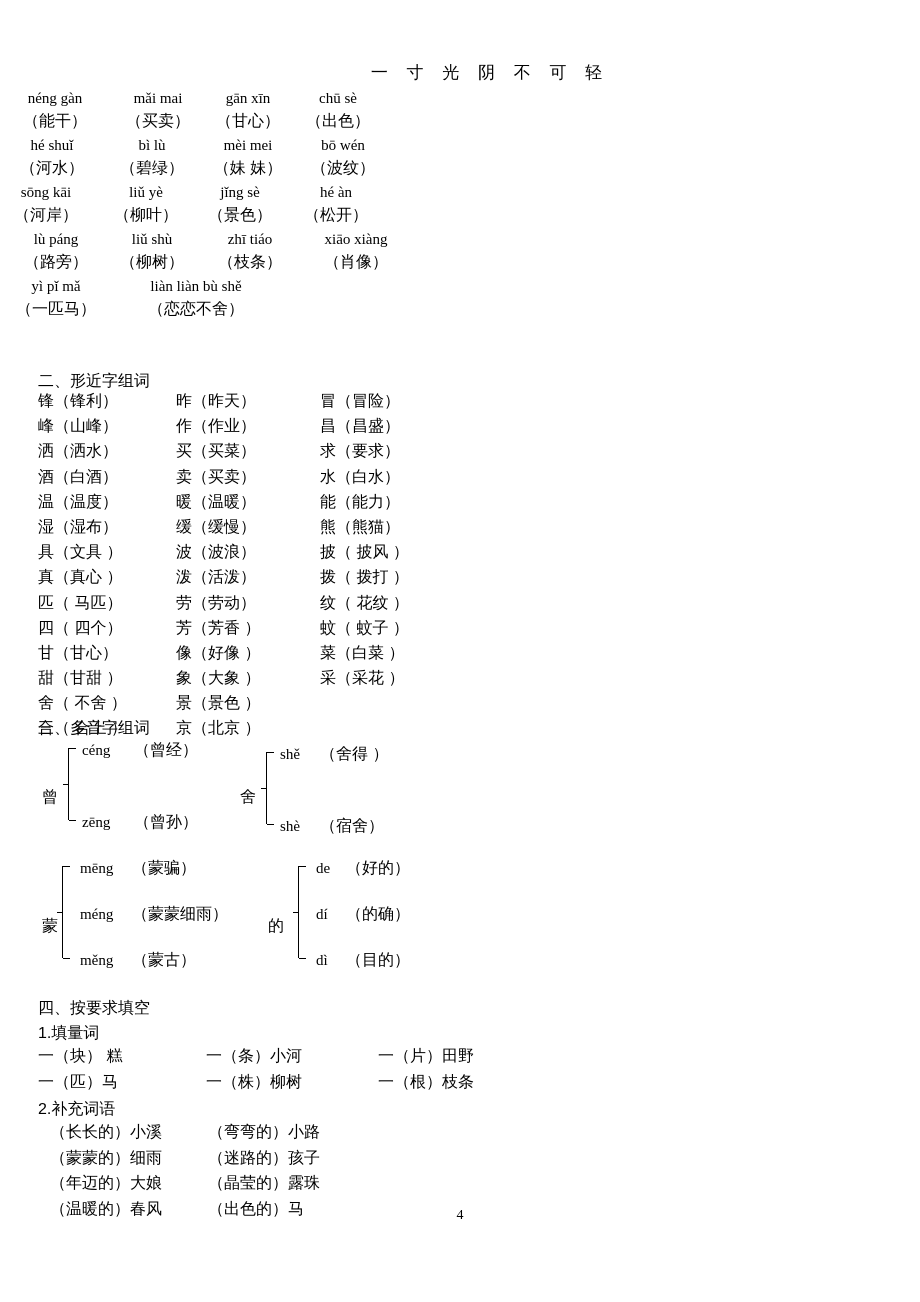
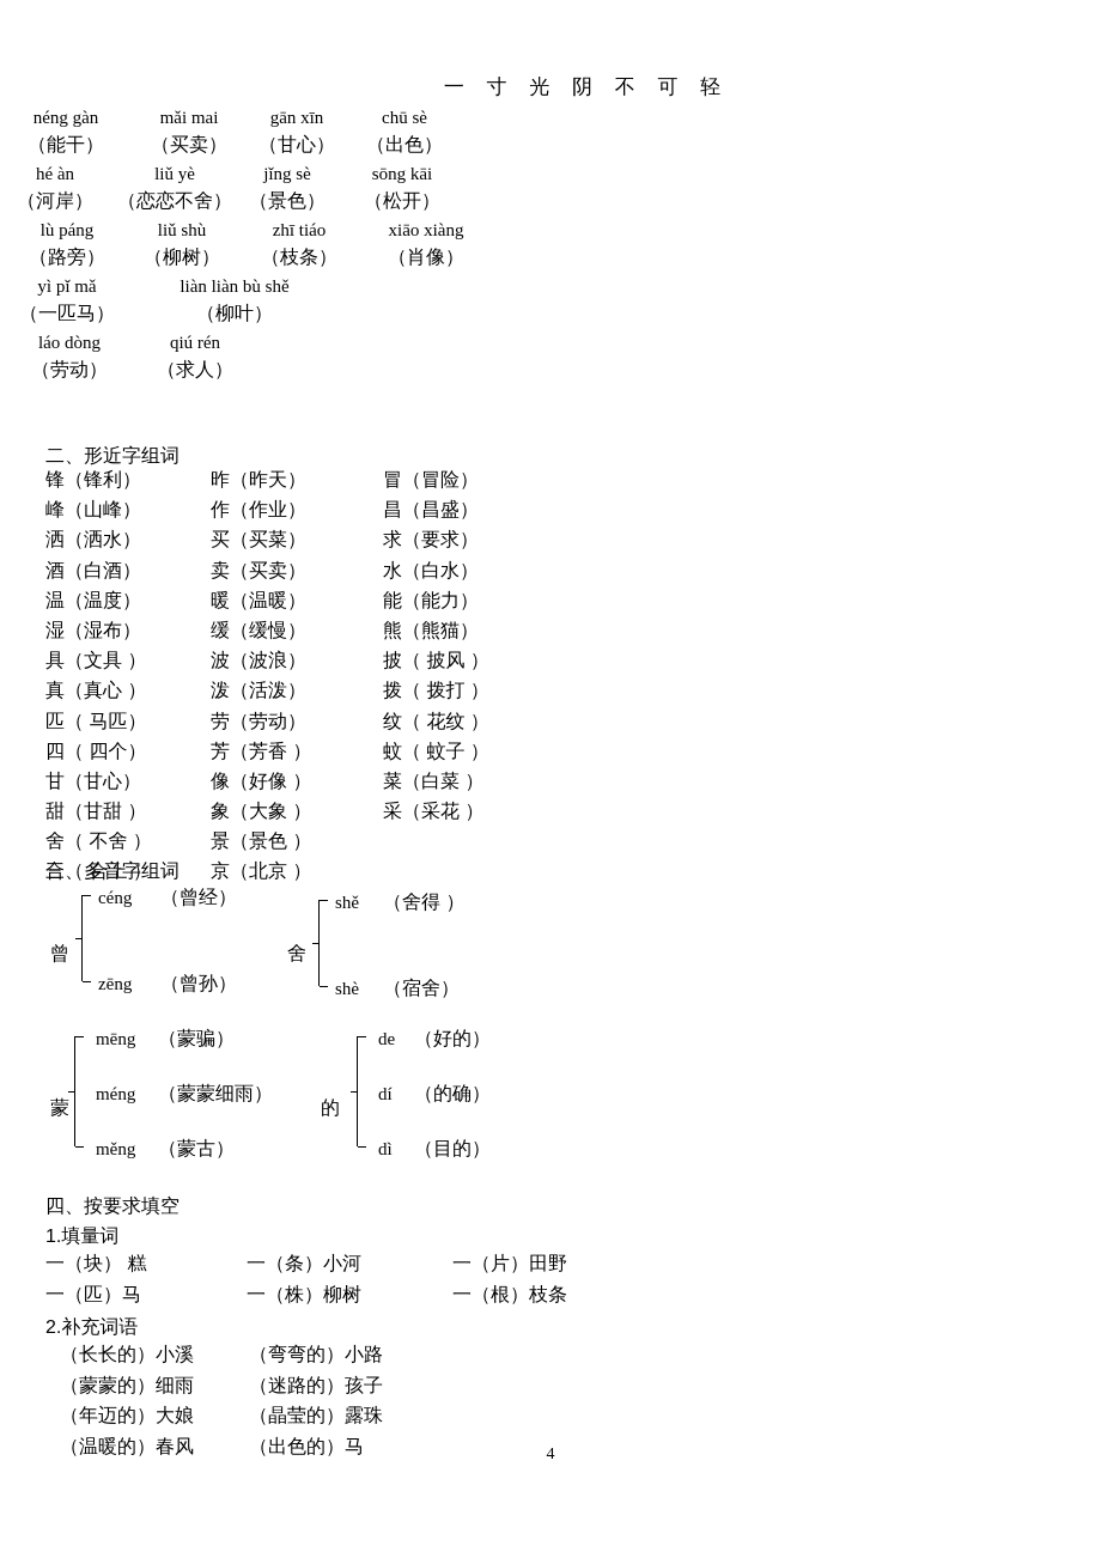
  一 寸 光 阴 不 可 轻
  néng gàn
  （能干）
  mǎi mai
  （买卖）
  gān xīn
  （甘心）
  chū sè
  （出色）
- hé shuǐ
- （河水）
- bì lù
- （碧绿）
- mèi mei
- （妹 妹）
- bō wén
- （波纹）
- sōng kāi
+ hé àn
  （河岸）
  liǔ yè
- （柳叶）
+ （恋恋不舍）
  jǐng sè
  （景色）
- hé àn
+ sōng kāi
  （松开）
  lù páng
  （路旁）
  liǔ shù
  （柳树）
  zhī tiáo
  （枝条）
  xiāo xiàng
  （肖像）
  yì pǐ mǎ
  （一匹马）
  liàn liàn bù shě
- （恋恋不舍）
+ （柳叶）
+ láo dòng
+ （劳动）
+ qiú rén
+ （求人）
  二、形近字组词
  锋（锋利）
  昨（昨天）
  冒（冒险）
  峰（山峰）
  作（作业）
  昌（昌盛）
  洒（洒水）
  买（买菜）
  求（要求）
  酒（白酒）
  卖（买卖）
  水（白水）
  温（温度）
  暖（温暖）
  能（能力）
  湿（湿布）
  缓（缓慢）
  熊（熊猫）
  具（文具 ）
  波（波浪）
  披（ 披风 ）
  真（真心 ）
  泼（活泼）
  拨（ 拨打 ）
  匹（ 马匹）
  劳（劳动）
  纹（ 花纹 ）
  四（ 四个）
  芳（芳香 ）
  蚊（ 蚊子 ）
  甘（甘心）
  像（好像 ）
  菜（白菜 ）
  甜（甘甜 ）
  象（大象 ）
  采（采花 ）
  舍（ 不舍 ）
  景（景色 ）
  合（ 合上 ）
  京（北京 ）
  三、多音字组词
  曾
  céng （曾经）
  zēng （曾孙）
  舍
  shě （舍得 ）
  shè （宿舍）
  蒙
  mēng （蒙骗）
  méng （蒙蒙细雨）
  měng （蒙古）
  的
  de （好的）
  dí （的确）
  dì （目的）
  四、按要求填空
  1.填量词
  一（块） 糕
  一（条）小河
  一（片）田野
  一（匹）马
  一（株）柳树
  一（根）枝条
  2.补充词语
  （长长的）小溪
  （弯弯的）小路
  （蒙蒙的）细雨
  （迷路的）孩子
  （年迈的）大娘
  （晶莹的）露珠
  （温暖的）春风
  （出色的）马
  4
